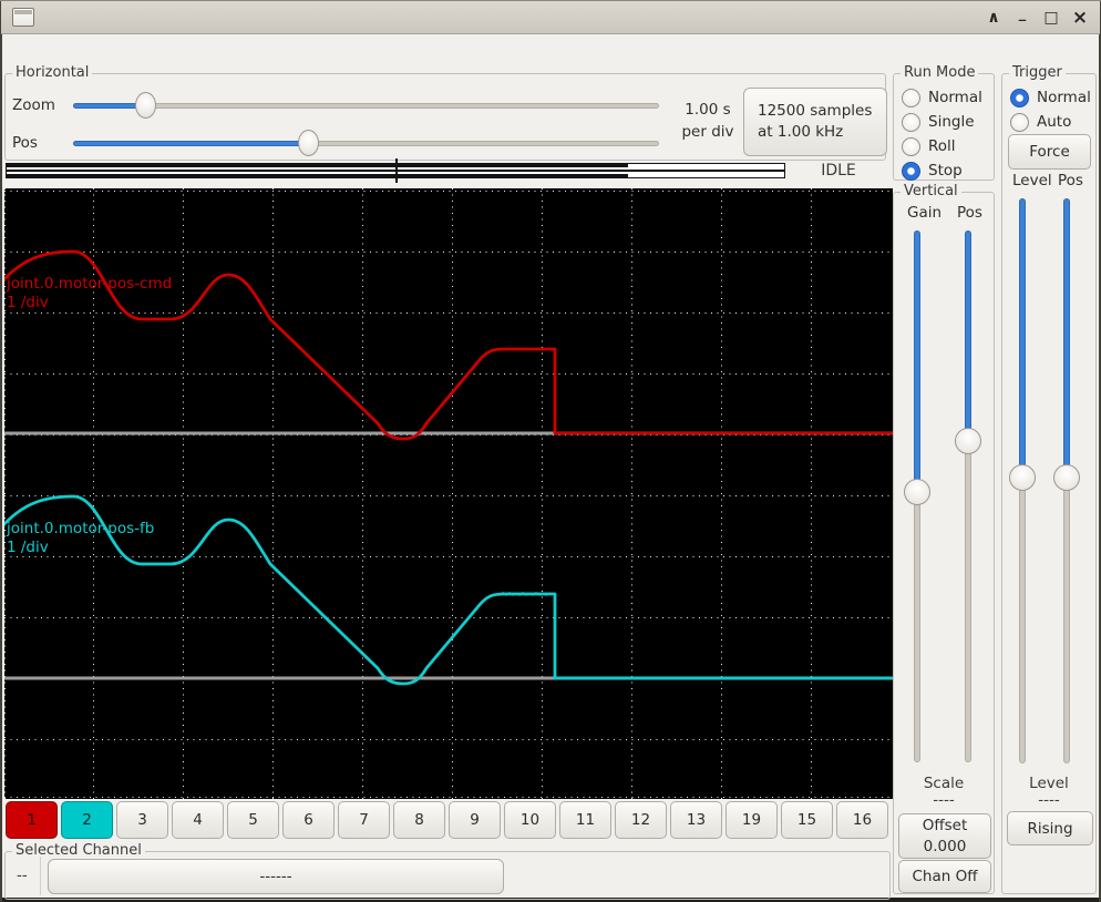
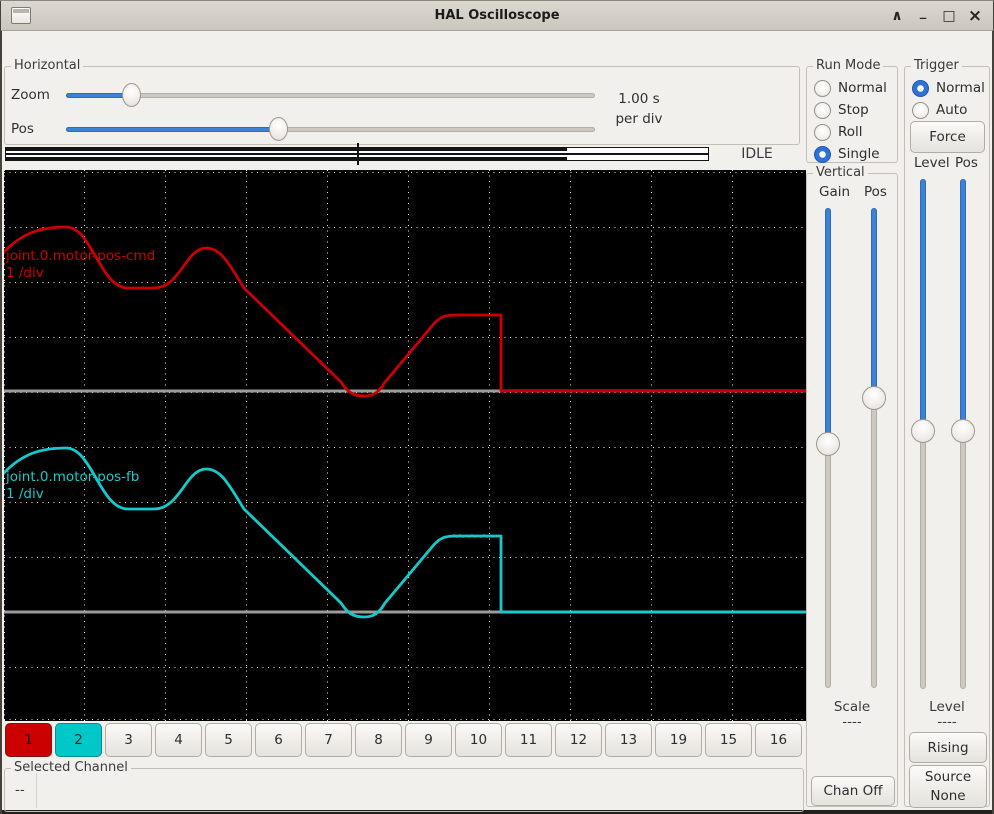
+ HAL Oscilloscope
  ∧
  _
  □
  ×
  Horizontal
  Zoom
  Pos
  1.00 s
  per div
- 12500 samples
- at 1.00 kHz
  IDLE
  joint.0.motor-pos-cmd
  1 /div
  joint.0.motor-pos-fb
  1 /div
  1
  2
  3
  4
  5
  6
  7
  8
  9
  10
  11
  12
  13
  19
  15
  16
  Selected Channel
  --
- ------
  Run Mode
  Normal
- Single
+ Stop
  Roll
- Stop
+ Single
  Vertical
  Gain
  Pos
  Scale
  ----
- Offset
- 0.000
  Chan Off
  Trigger
  Normal
  Auto
  Force
  Level
  Pos
  Level
  ----
  Rising
+ Source
+ None
